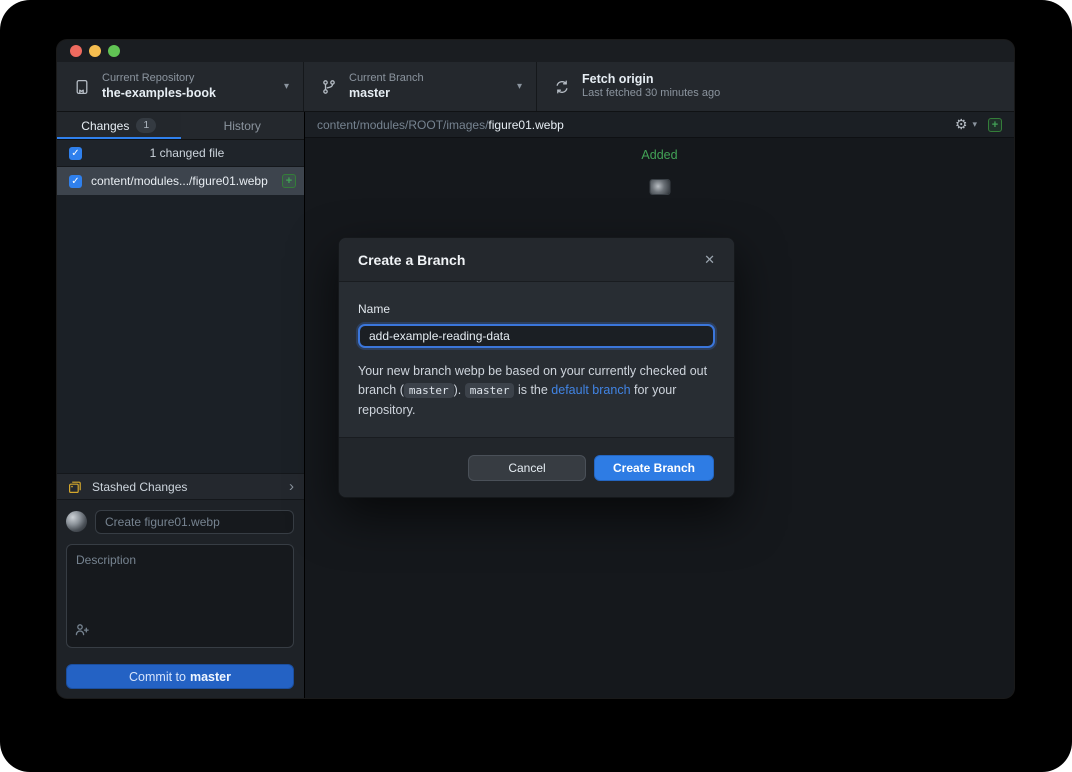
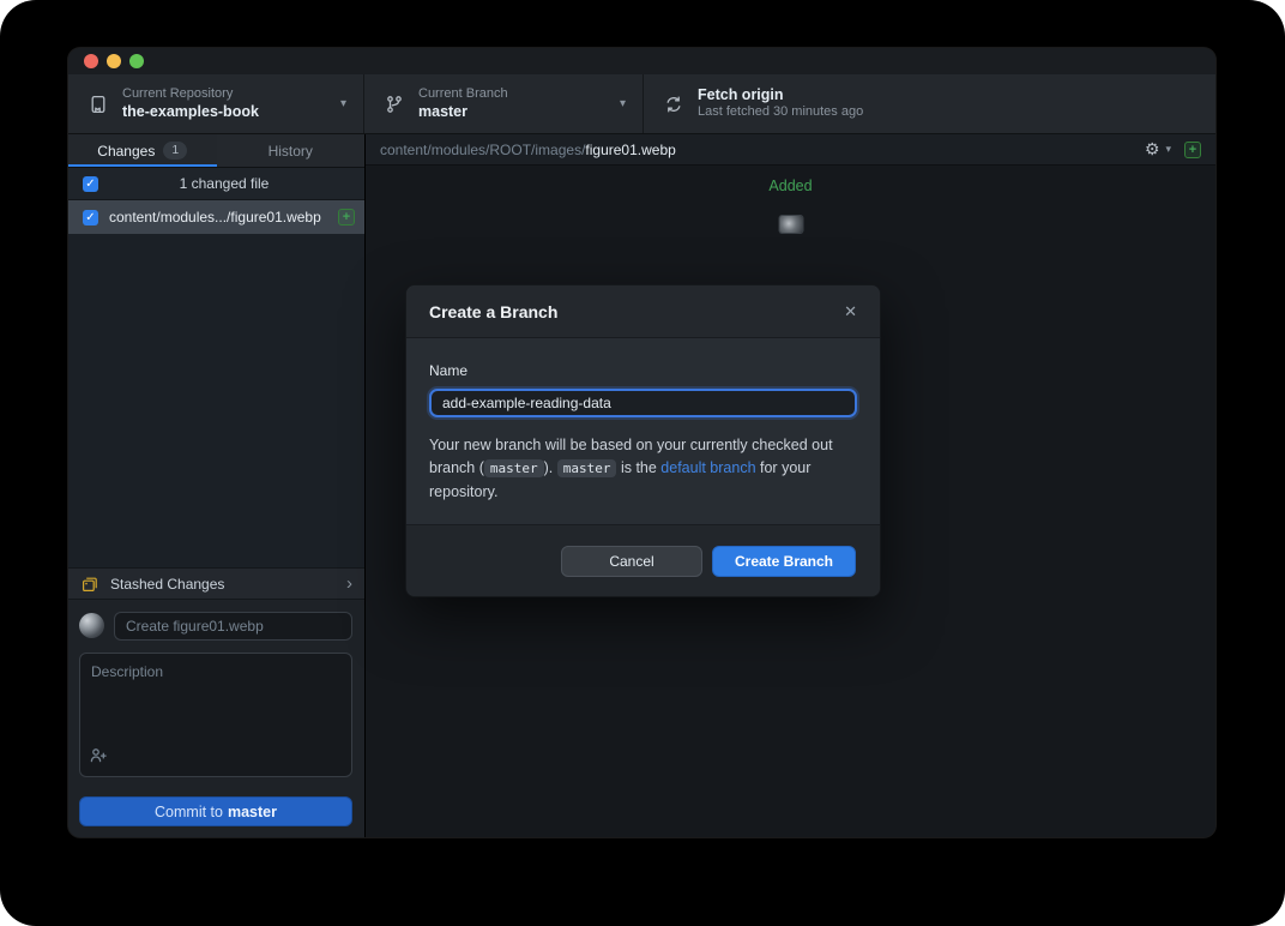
  Current Repository
  the-examples-book
  ▾
  Current Branch
  master
  ▾
  Fetch origin
  Last fetched 30 minutes ago
  Changes
  1
  History
  ✓
  1 changed file
  ✓
  content/modules.../figure01.webp
  +
  Stashed Changes
  ›
  Create figure01.webp
  Description
  Commit to
  master
  content/modules/ROOT/images/
  figure01.webp
  ⚙
  ▾
  +
  Added
  Create a Branch
  ✕
  Name
  add-example-reading-data
- Your new branch webp be based on your currently checked out branch ( master ). master is the default branch for your repository.
+ Your new branch will be based on your currently checked out branch ( master ). master is the default branch for your repository.
  Cancel
  Create Branch
